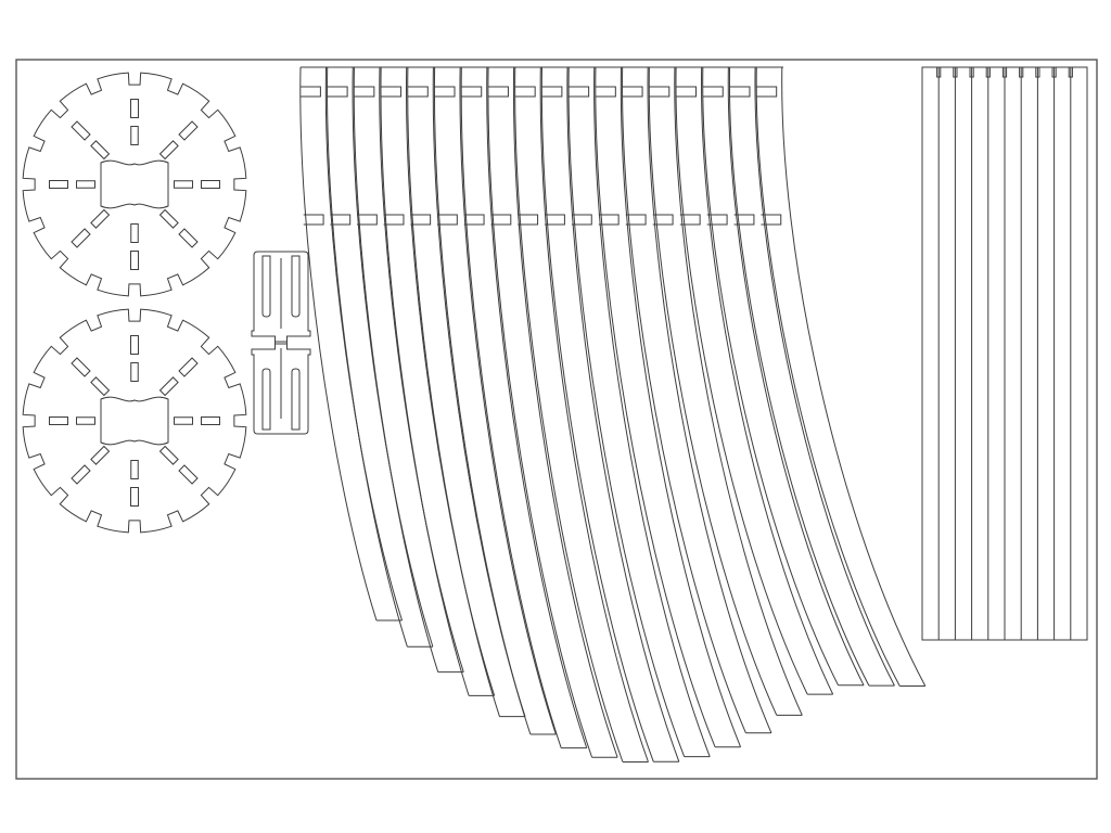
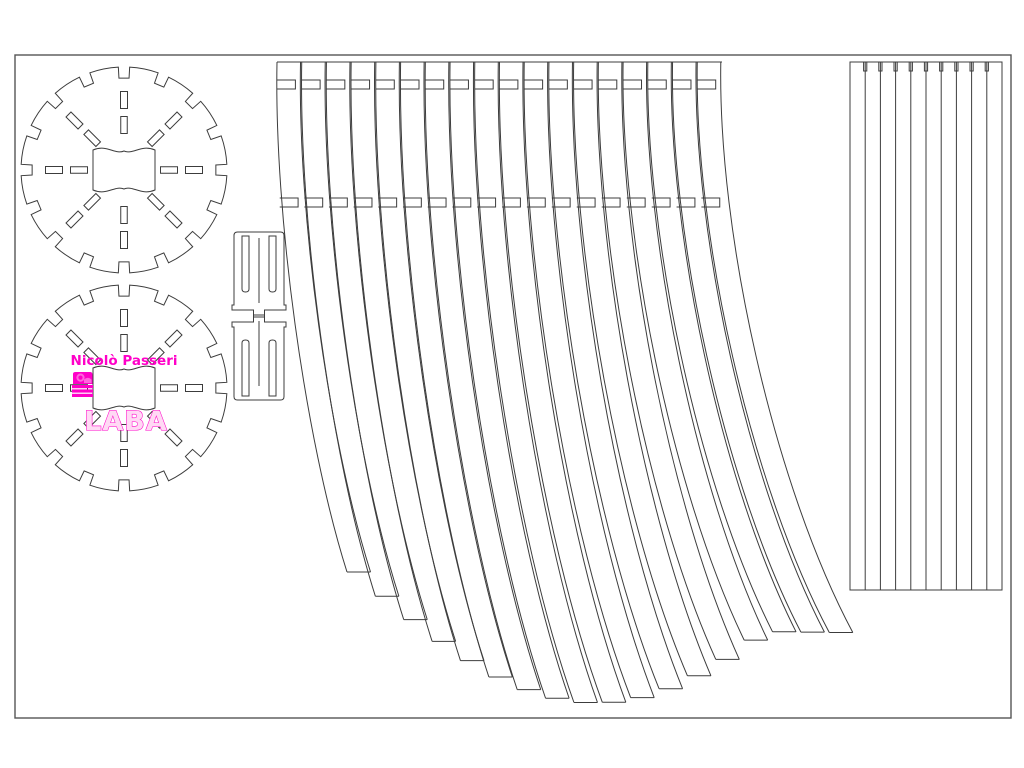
+ Nicolò Passeri
+ LABA
